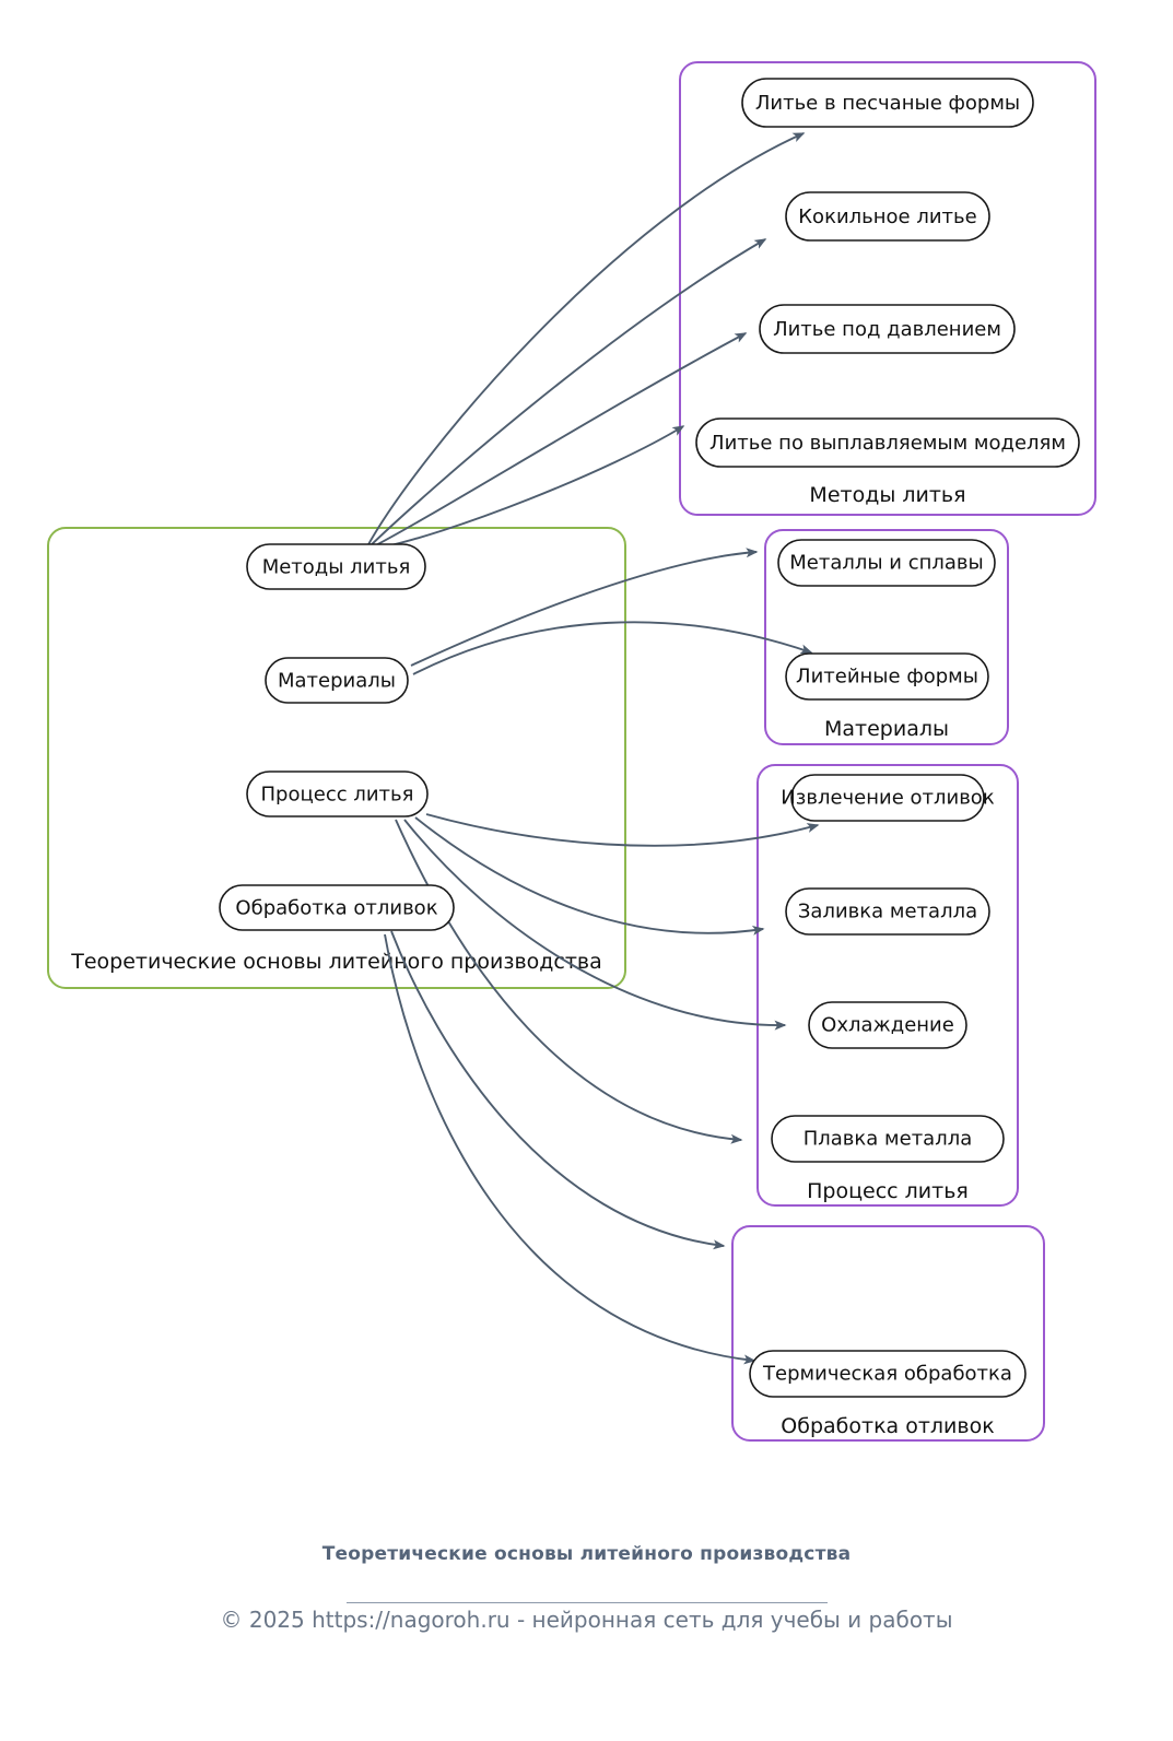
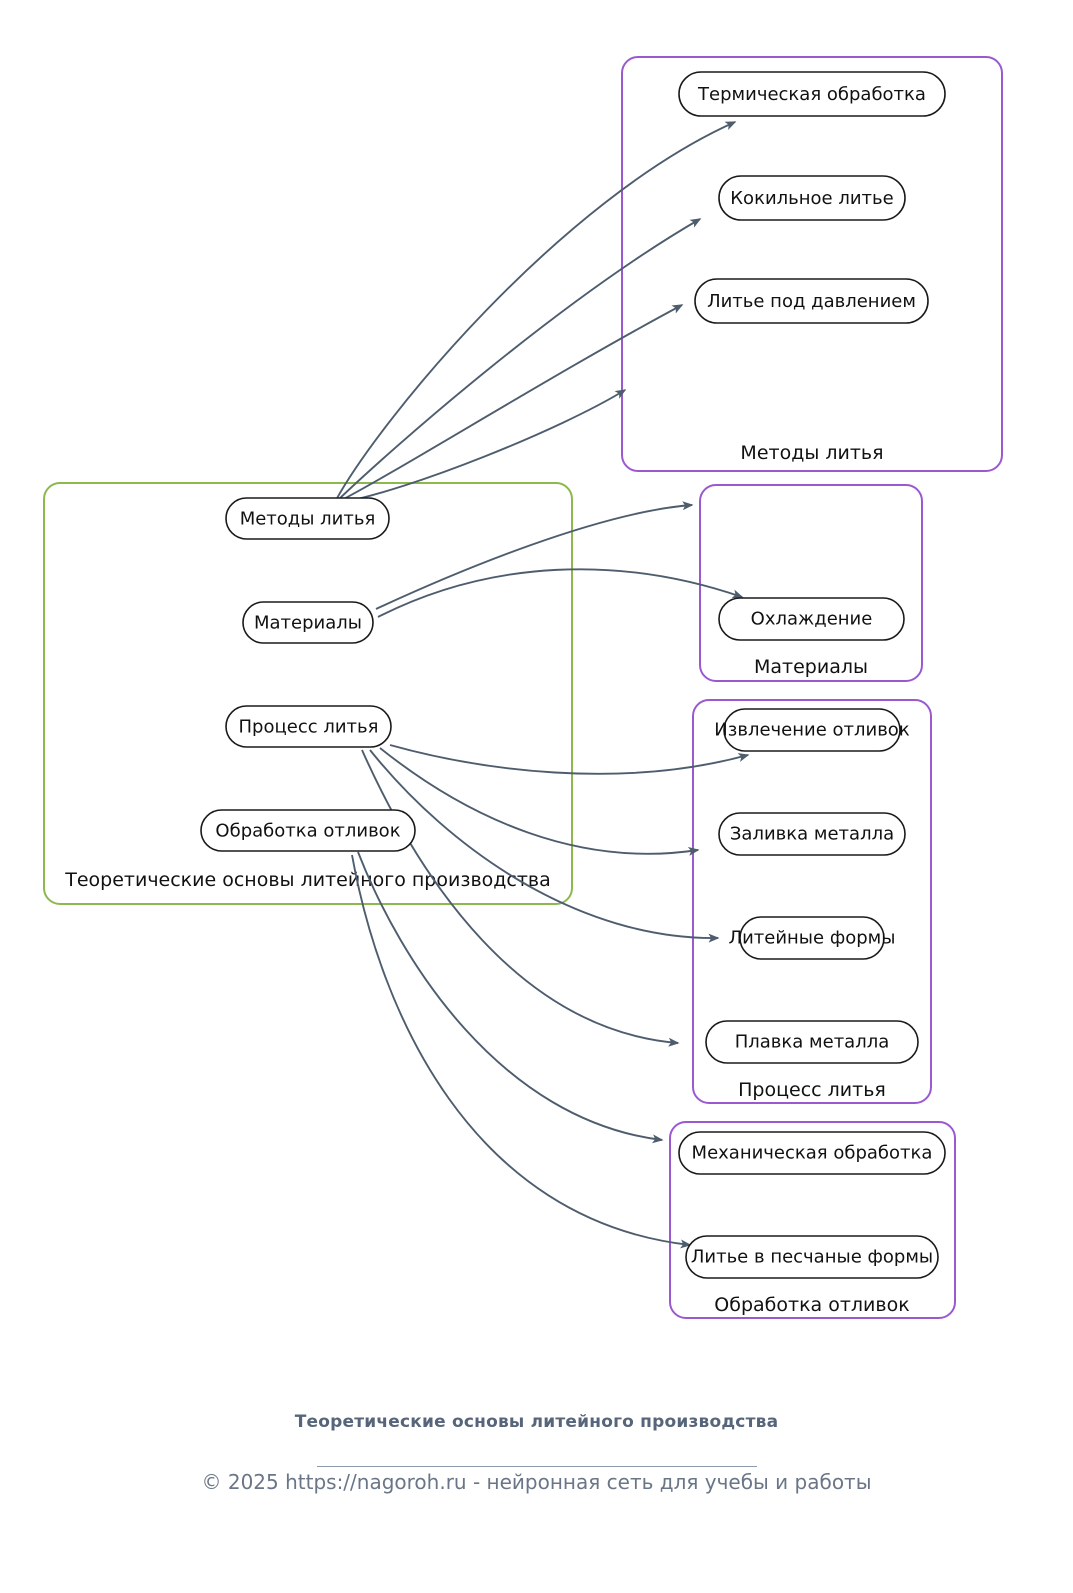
  Методы литья
  Материалы
  Процесс литья
  Обработка отливок
  Теоретические основы литейного производства
  Методы литья
  Материалы
  Процесс литья
  Обработка отливок
- Литье в песчаные формы
+ Термическая обработка
  Кокильное литье
  Литье под давлением
- Литье по выплавляемым моделям
- Металлы и сплавы
- Литейные формы
+ Охлаждение
  Извлечение отливок
  Заливка металла
- Охлаждение
+ Литейные формы
  Плавка металла
+ Механическая обработка
- Термическая обработка
+ Литье в песчаные формы
  Теоретические основы литейного производства
  © 2025 https://nagoroh.ru - нейронная сеть для учебы и работы
